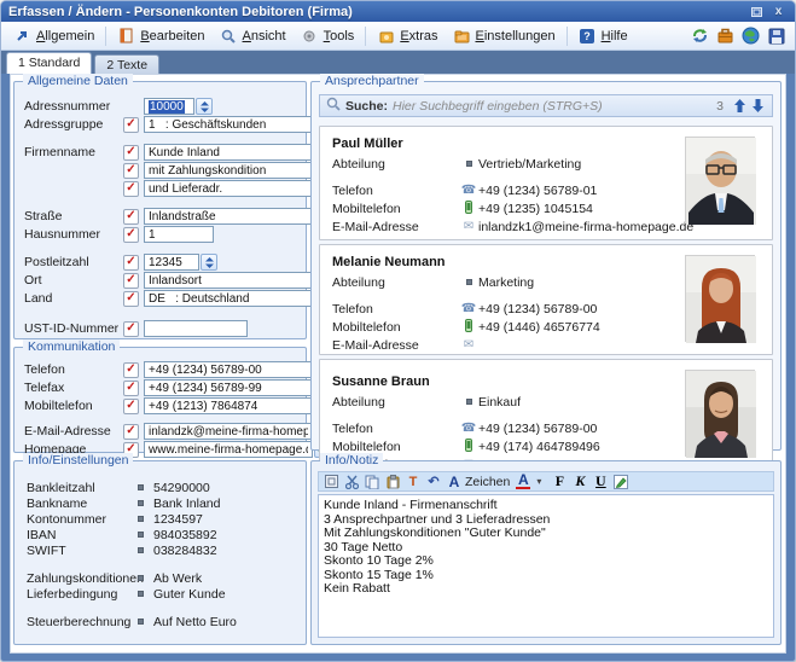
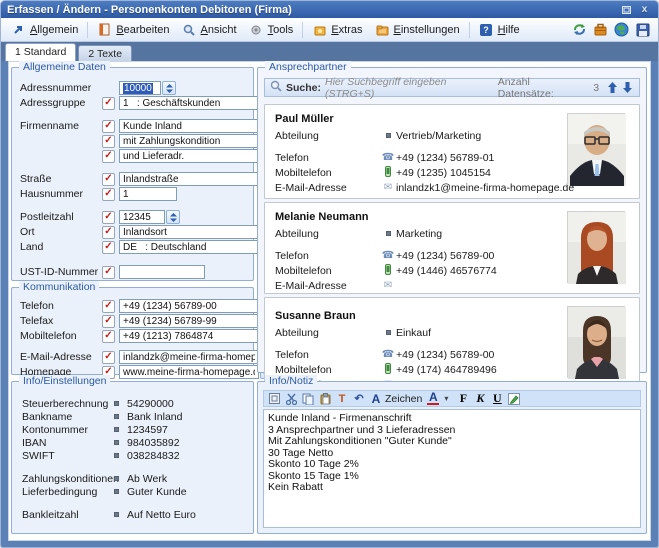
  Erfassen / Ändern - Personenkonten Debitoren (Firma)
  x
  Allgemein
  Bearbeiten
  Ansicht
  Tools
  Extras
  Einstellungen
  ?
  Hilfe
  1 Standard
  2 Texte
  Allgemeine Daten
  Adressnummer
  10000
  Adressgruppe
  ✓
  1 : Geschäftskunden
  Firmenname
  ✓
  Kunde Inland
  ✓
  mit Zahlungskondition
  ✓
  und Lieferadr.
  Straße
  ✓
  Inlandstraße
  Hausnummer
  ✓
  1
  Postleitzahl
  ✓
  12345
  Ort
  ✓
  Inlandsort
  Land
  ✓
  DE : Deutschland
  UST-ID-Nummer
  ✓
  Kommunikation
  Telefon
  ✓
  +49 (1234) 56789-00
  Telefax
  ✓
  +49 (1234) 56789-99
  Mobiltelefon
  ✓
  +49 (1213) 7864874
  E-Mail-Adresse
  ✓
  inlandzk@meine-firma-homep
  Homepage
  ✓
  www.meine-firma-homepage.
  Info/Einstellungen
- Bankleitzahl
+ Steuerberechnung
  54290000
  Bankname
  Bank Inland
  Kontonummer
  1234597
  IBAN
  984035892
  SWIFT
  038284832
  Zahlungskonditione
  Ab Werk
  Lieferbedingung
  Guter Kunde
- Steuerberechnung
+ Bankleitzahl
  Auf Netto Euro
  Ansprechpartner
  Suche:
  Hier Suchbegriff eingeben (STRG+S)
+ Anzahl Datensätze:
  3
  Paul Müller
  Abteilung
  Vertrieb/Marketing
  Telefon
  ☎
  +49 (1234) 56789-01
  Mobiltelefon
  +49 (1235) 1045154
  E-Mail-Adresse
  ✉
  inlandzk1@meine-firma-homepage.de
  Melanie Neumann
  Abteilung
  Marketing
  Telefon
  ☎
  +49 (1234) 56789-00
  Mobiltelefon
  +49 (1446) 46576774
  E-Mail-Adresse
  ✉
  Susanne Braun
  Abteilung
  Einkauf
  Telefon
  ☎
  +49 (1234) 56789-00
  Mobiltelefon
  +49 (174) 464789496
  Info/Notiz
  T
  ↶
  A
  Zeichen
  A
  ▾
  F
  K
  U
  Kunde Inland - Firmenanschrift
  3 Ansprechpartner und 3 Lieferadressen
  Mit Zahlungskonditionen "Guter Kunde"
  30 Tage Netto
  Skonto 10 Tage 2%
  Skonto 15 Tage 1%
  Kein Rabatt
